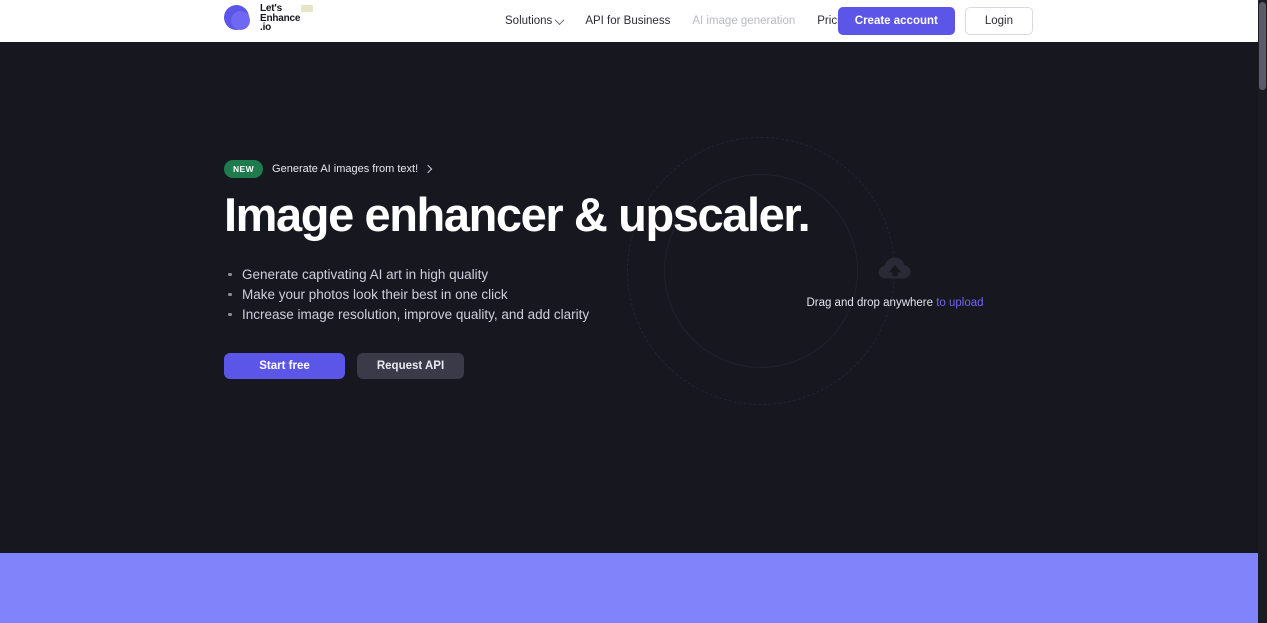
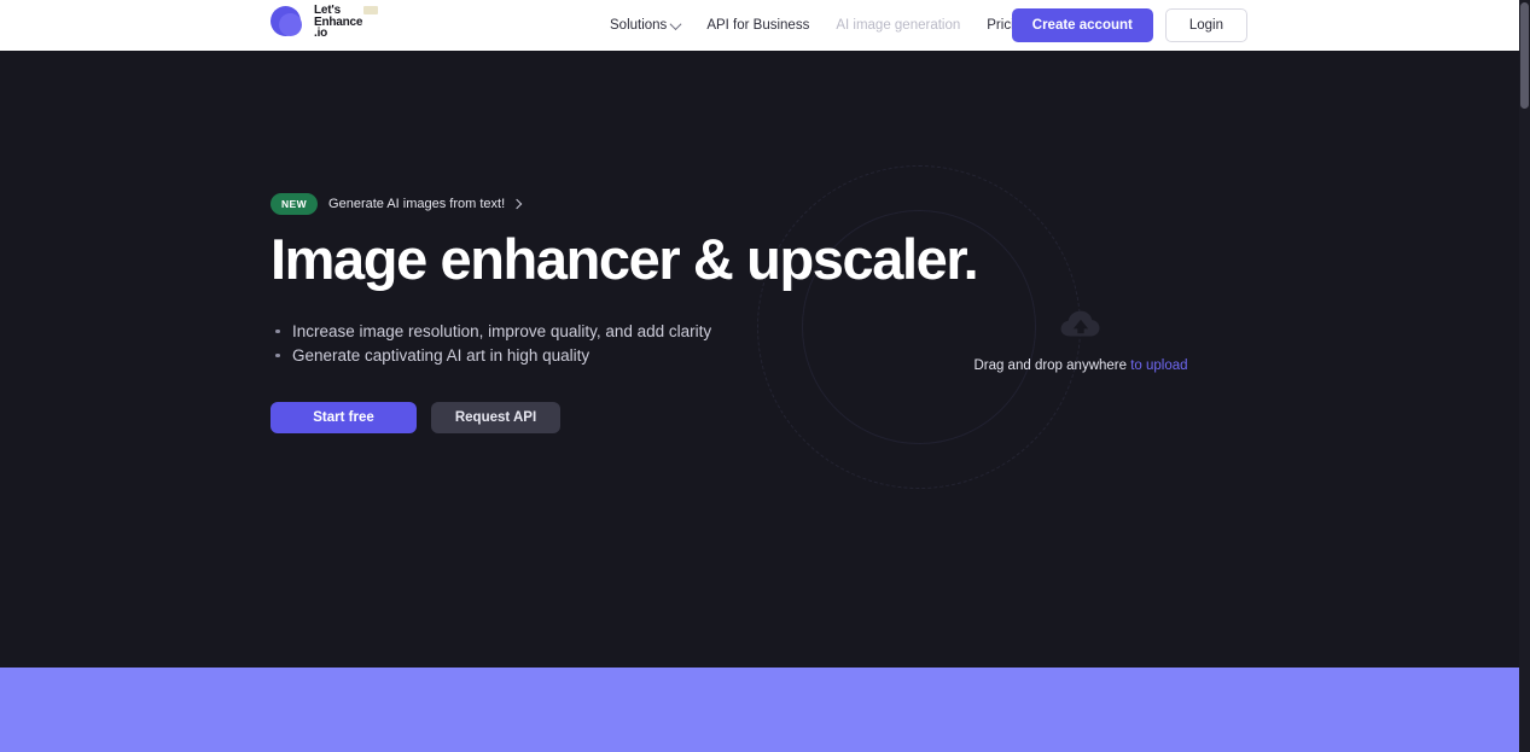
  Let's
  Enhance
  .io
  Solutions
  API for Business
  AI image generation
  Create account
  Login
  NEW
  Generate AI images from text!
  Image enhancer & upscaler.
- Generate captivating AI art in high quality
+ Increase image resolution, improve quality, and add clarity
- Make your photos look their best in one click
- Increase image resolution, improve quality, and add clarity
+ Generate captivating AI art in high quality
  Start free
  Request API
  Drag and drop anywhere to upload
